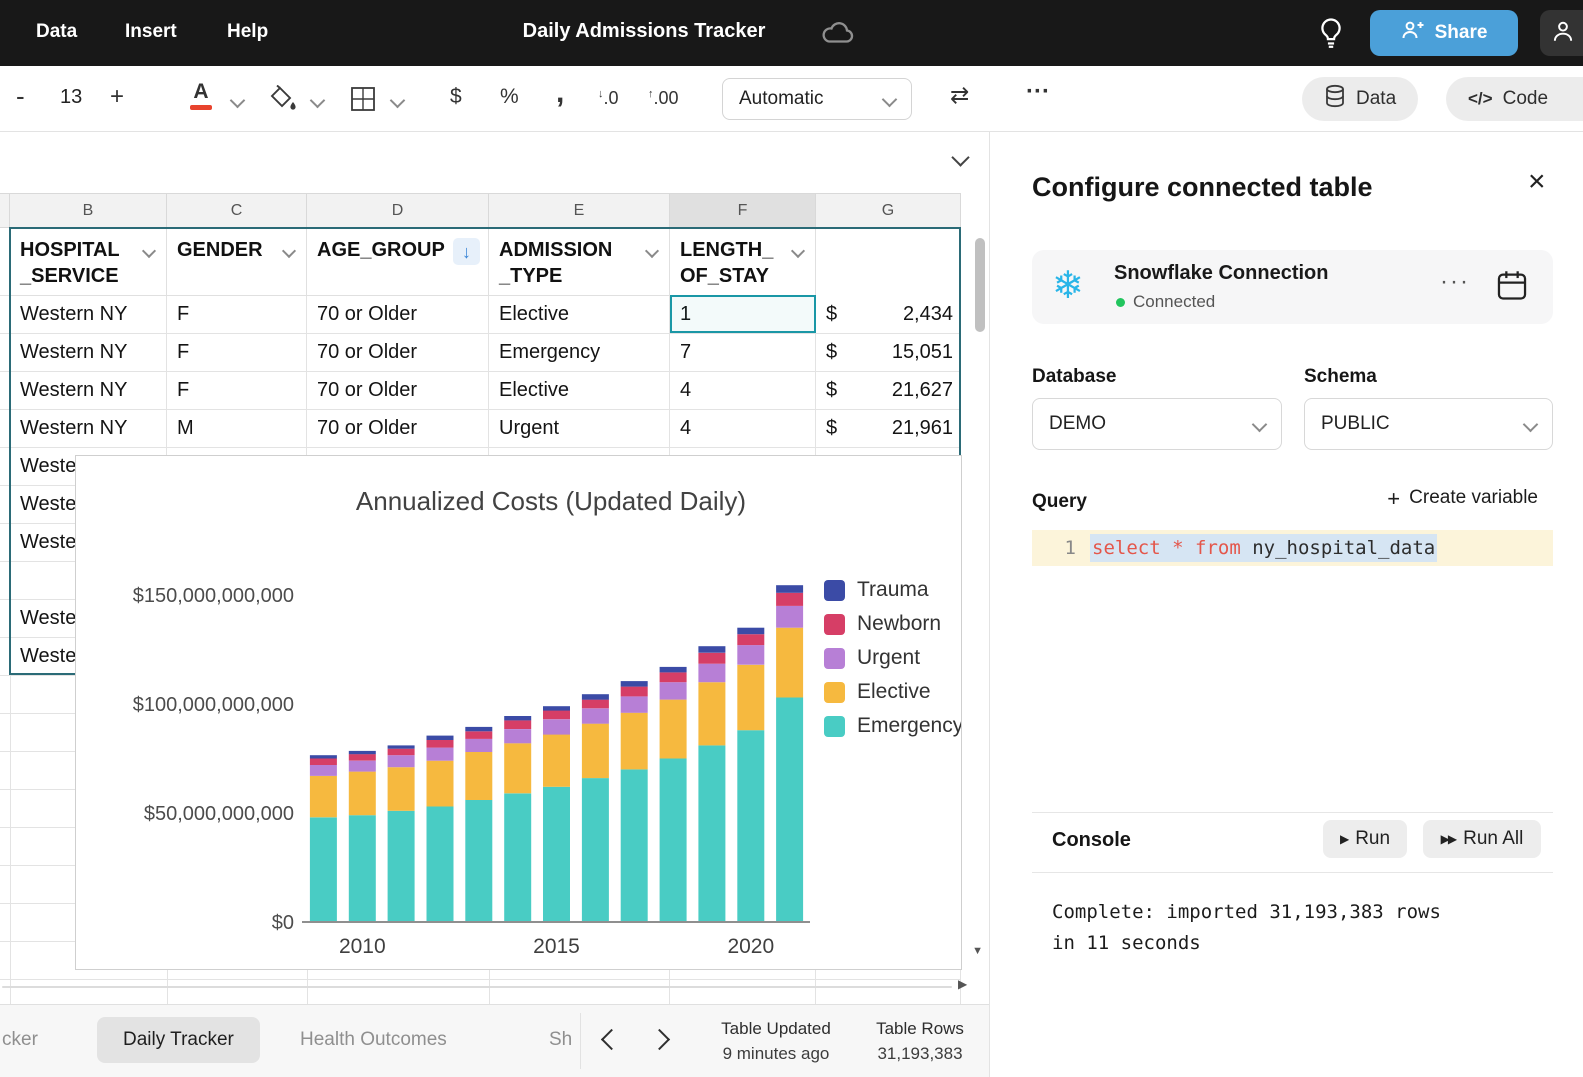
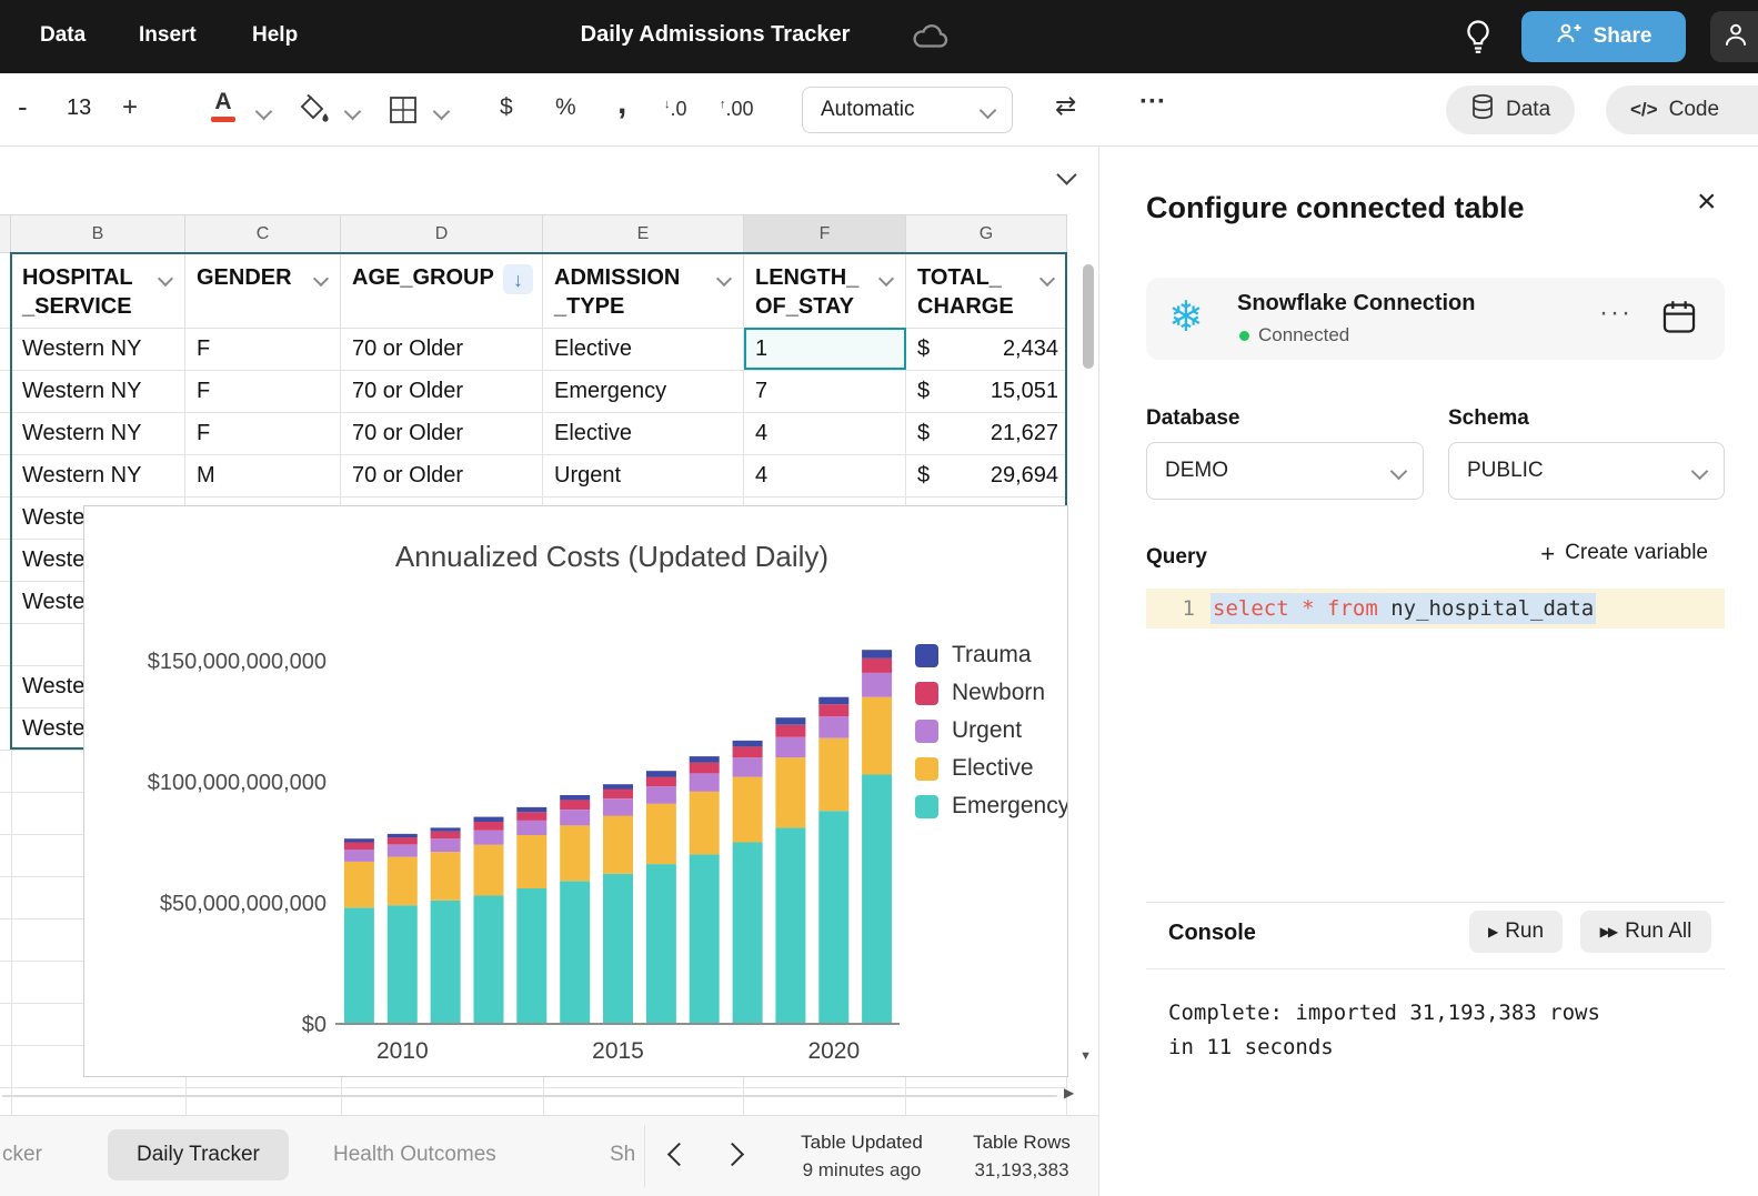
  Data
  Insert
  Help
  Daily Admissions Tracker
  Share
  -
  13
  +
  A
  $
  %
  ,
  ↓.0
  ↑.00
  Automatic
  ⇄
  ···
  Data
  </>
  Code
  B
  C
  D
  E
  F
  G
  HOSPITAL
  _SERVICE
  GENDER
  AGE_GROUP
  ↓
  ADMISSION
  _TYPE
  LENGTH_
  OF_STAY
+ TOTAL_
+ CHARGE
  Western NY
  F
  70 or Older
  Elective
  1
  $
  2,434
  Western NY
  F
  70 or Older
  Emergency
  7
  $
  15,051
  Western NY
  F
  70 or Older
  Elective
  4
  $
  21,627
  Western NY
  M
  70 or Older
  Urgent
  4
  $
- 21,961
+ 29,694
  Annualized Costs (Updated Daily)
  $0
  $50,000,000,000
  $100,000,000,000
  $150,000,000,000
  2010
  2015
  2020
  Trauma
  Newborn
  Urgent
  Elective
  Emergency
  ▼
  ▶
  cker
  Daily Tracker
  Health Outcomes
  Sh
  Table Updated
  9 minutes ago
  Table Rows
  31,193,383
  Configure connected table
  ×
  ❄
  Snowflake Connection
  Connected
  ···
  Database
  Schema
  DEMO
  PUBLIC
  Query
  +
  Create variable
  1
  select * from ny_hospital_data
  Console
  ▶
  Run
  ▶▶
  Run All
  Complete: imported 31,193,383 rows
  in 11 seconds
